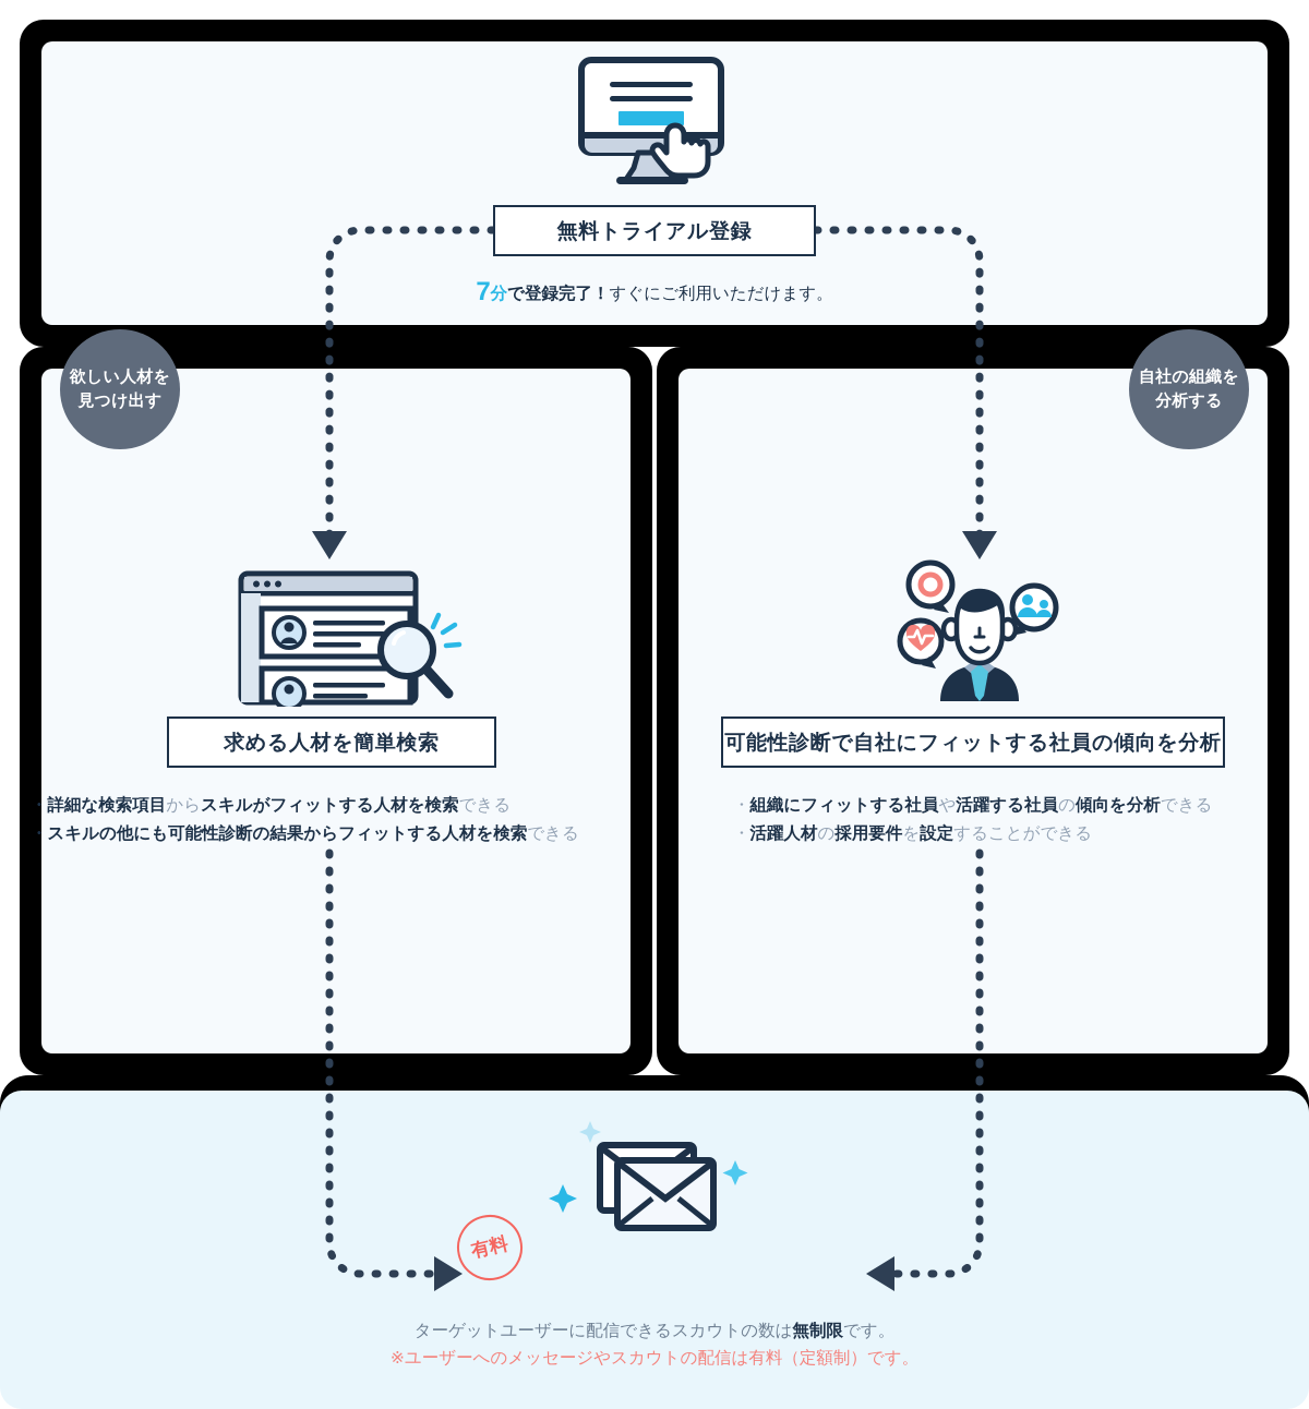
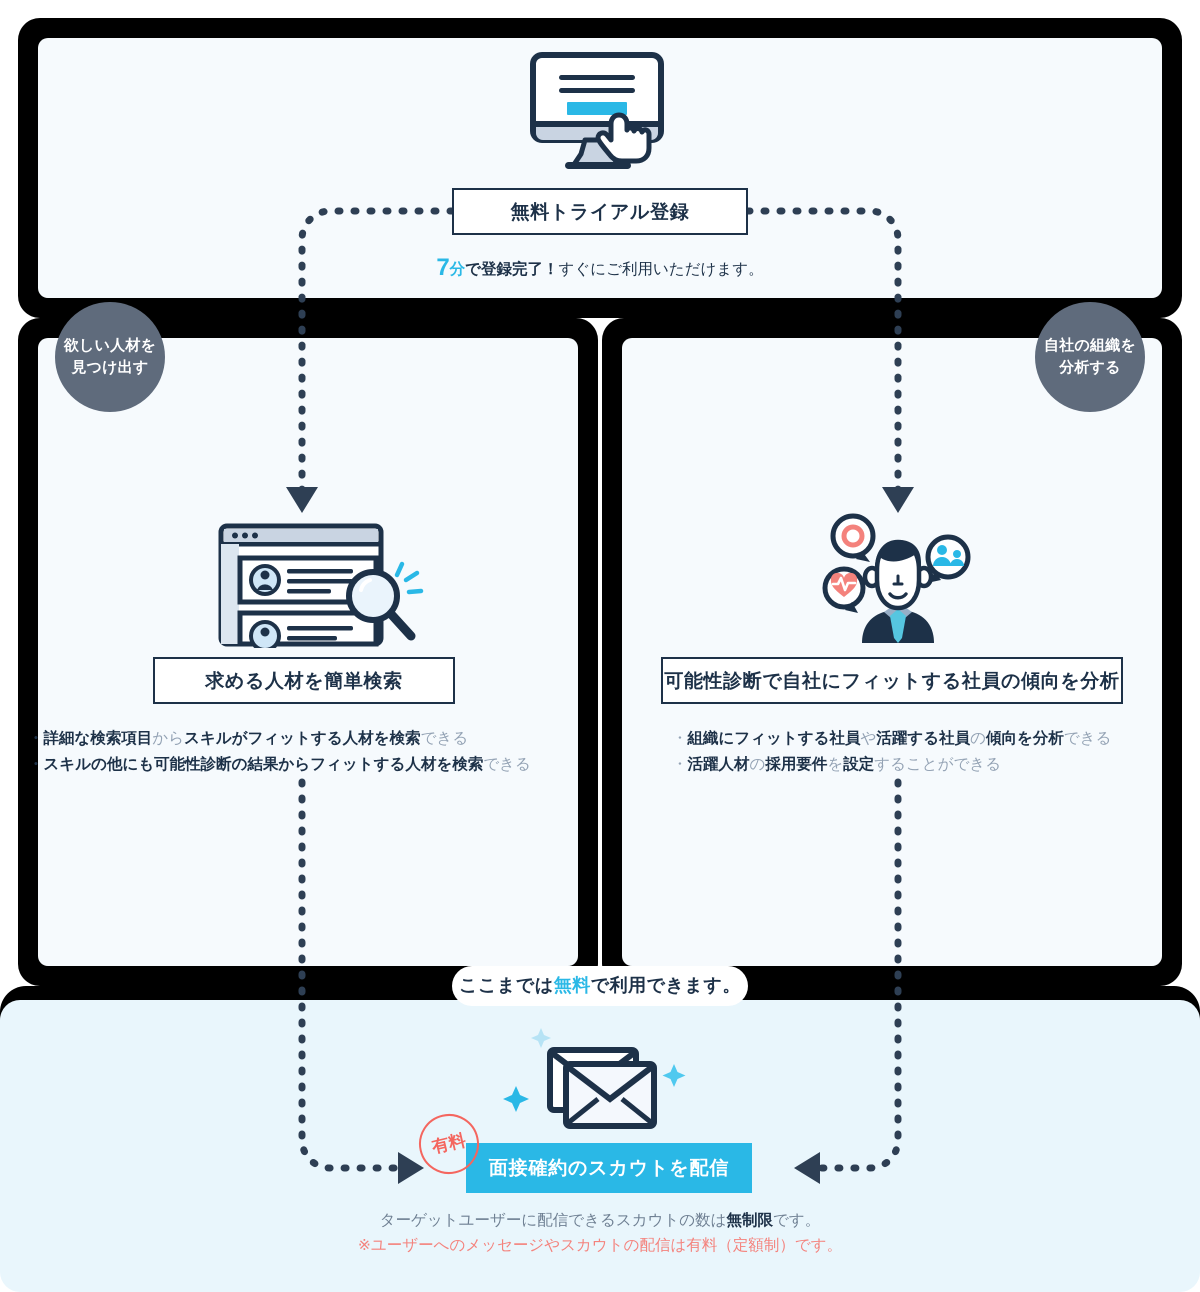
  無料トライアル登録
  7分で登録完了！すぐにご利用いただけます。
  欲しい人材を
  見つけ出す
  自社の組織を
  分析する
  求める人材を簡単検索
  可能性診断で自社にフィットする社員の傾向を分析
  ・詳細な検索項目からスキルがフィットする人材を検索できる
  ・スキルの他にも可能性診断の結果からフィットする人材を検索できる
  ・組織にフィットする社員や活躍する社員の傾向を分析できる
  ・活躍人材の採用要件を設定することができる
+ ここまでは
+ 無料
+ で利用できます。
+ 面接確約のスカウトを配信
  ターゲットユーザーに配信できるスカウトの数は無制限です。
  ※ユーザーへのメッセージやスカウトの配信は有料（定額制）です。
